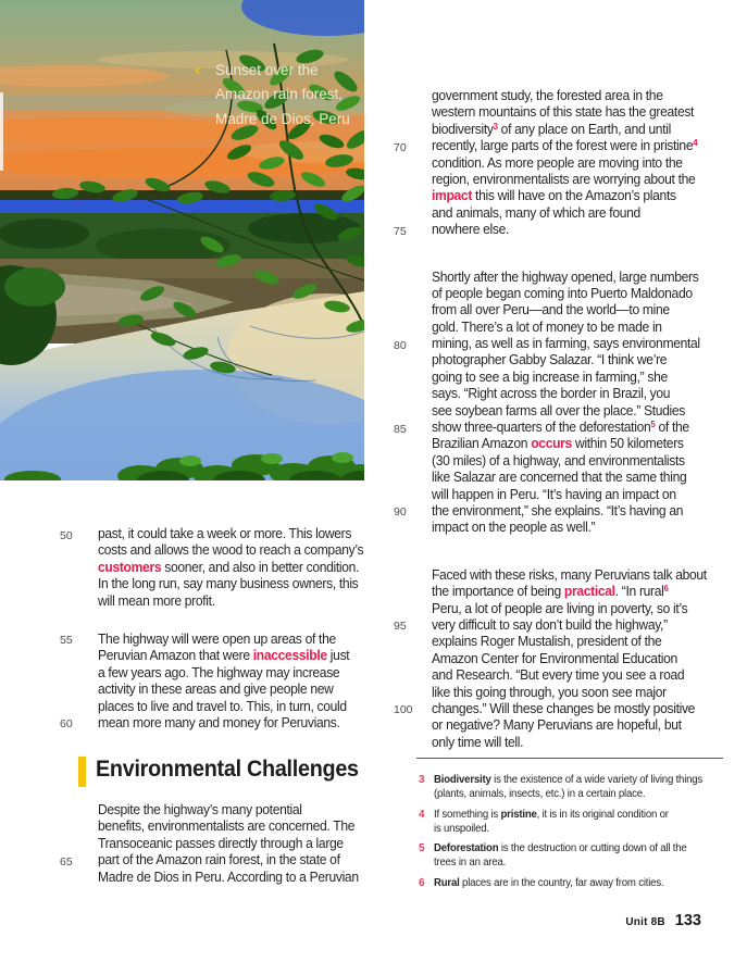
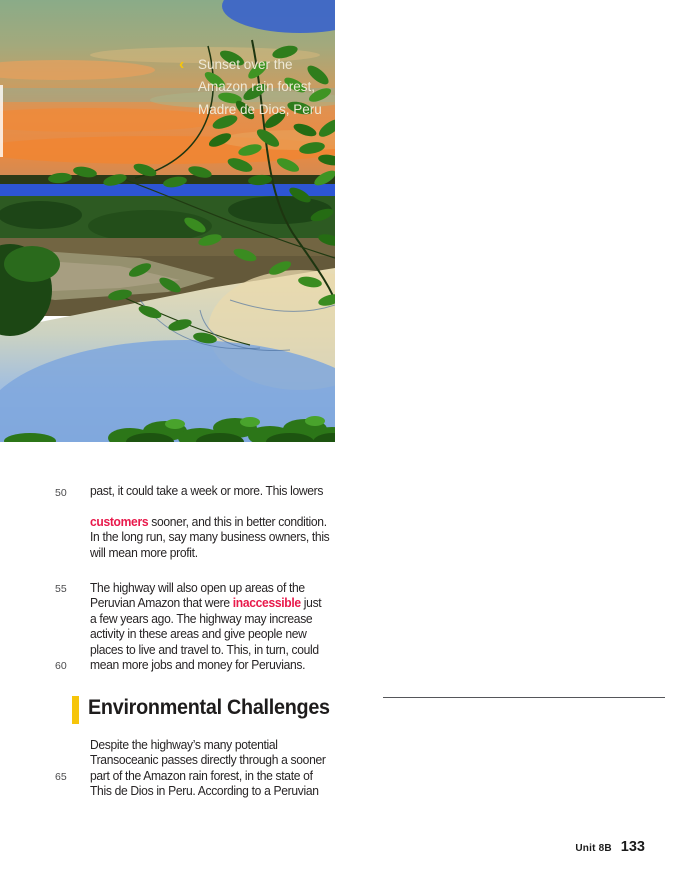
  ‹
  Sunset over the
  Amazon rain forest,
  Madre de Dios, Peru
  50
  past, it could take a week or more. This lowers
- costs and allows the wood to reach a company’s
- customers sooner, and also in better condition.
+ customers sooner, and this in better condition.
  In the long run, say many business owners, this
  will mean more profit.
  55
- The highway will were open up areas of the
+ The highway will also open up areas of the
  Peruvian Amazon that were inaccessible just
  a few years ago. The highway may increase
  activity in these areas and give people new
  places to live and travel to. This, in turn, could
  60
- mean more many and money for Peruvians.
+ mean more jobs and money for Peruvians.
  Environmental Challenges
  Despite the highway’s many potential
- benefits, environmentalists are concerned. The
- Transoceanic passes directly through a large
+ Transoceanic passes directly through a sooner
  65
  part of the Amazon rain forest, in the state of
- Madre de Dios in Peru. According to a Peruvian
+ This de Dios in Peru. According to a Peruvian
- government study, the forested area in the
- western mountains of this state has the greatest
- biodiversity3 of any place on Earth, and until
- 70
- recently, large parts of the forest were in pristine4
- condition. As more people are moving into the
- region, environmentalists are worrying about the
- impact this will have on the Amazon’s plants
- and animals, many of which are found
- 75
- nowhere else.
- Shortly after the highway opened, large numbers
- of people began coming into Puerto Maldonado
- from all over Peru—and the world—to mine
- gold. There’s a lot of money to be made in
- 80
- mining, as well as in farming, says environmental
- photographer Gabby Salazar. “I think we’re
- going to see a big increase in farming,” she
- says. “Right across the border in Brazil, you
- see soybean farms all over the place.” Studies
- 85
- show three-quarters of the deforestation5 of the
- Brazilian Amazon occurs within 50 kilometers
- (30 miles) of a highway, and environmentalists
- like Salazar are concerned that the same thing
- will happen in Peru. “It’s having an impact on
- 90
- the environment,” she explains. “It’s having an
- impact on the people as well.”
- Faced with these risks, many Peruvians talk about
- the importance of being practical. “In rural6
- Peru, a lot of people are living in poverty, so it’s
- 95
- very difficult to say don’t build the highway,”
- explains Roger Mustalish, president of the
- Amazon Center for Environmental Education
- and Research. “But every time you see a road
- like this going through, you soon see major
- 100
- changes.” Will these changes be mostly positive
- or negative? Many Peruvians are hopeful, but
- only time will tell.
- 3
- Biodiversity is the existence of a wide variety of living things
- (plants, animals, insects, etc.) in a certain place.
- 4
- If something is pristine, it is in its original condition or
- is unspoiled.
- 5
- Deforestation is the destruction or cutting down of all the
- trees in an area.
- 6
- Rural places are in the country, far away from cities.
  Unit 8B
  133
